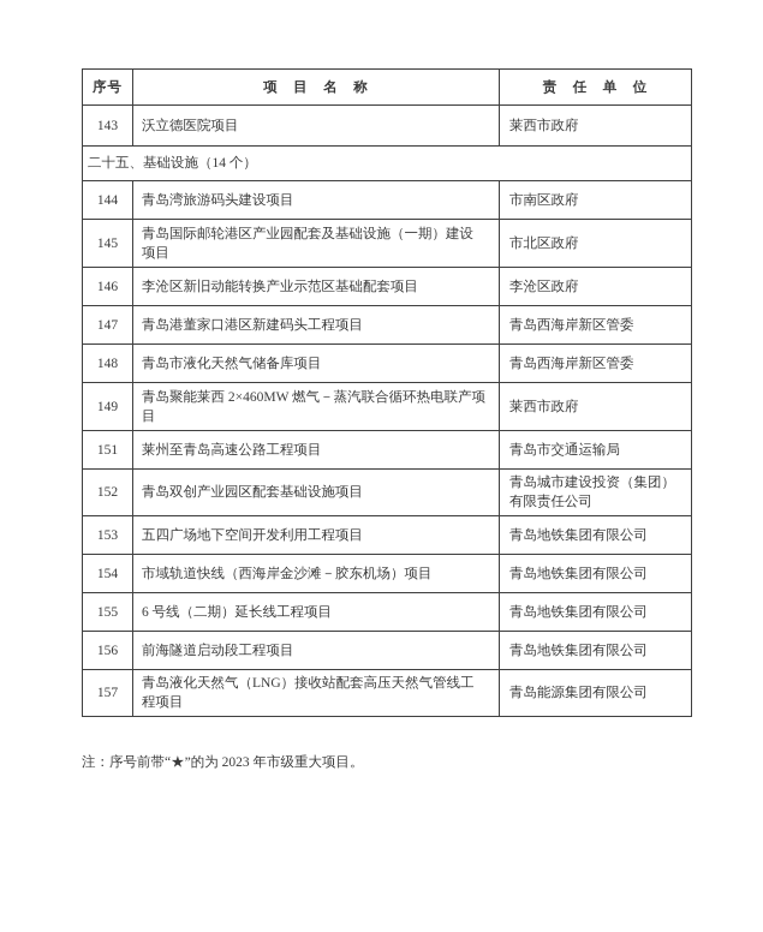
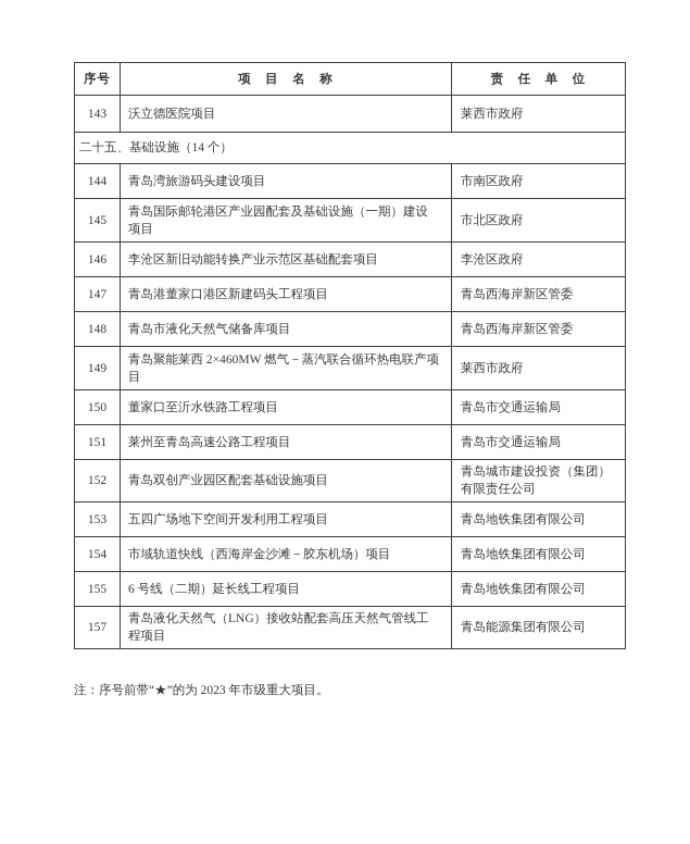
  序号	项 目 名 称	责 任 单 位
  143	沃立德医院项目	莱西市政府
  二十五、基础设施（14 个）
  144	青岛湾旅游码头建设项目	市南区政府
  145	青岛国际邮轮港区产业园配套及基础设施（一期）建设项目	市北区政府
  146	李沧区新旧动能转换产业示范区基础配套项目	李沧区政府
  147	青岛港董家口港区新建码头工程项目	青岛西海岸新区管委
  148	青岛市液化天然气储备库项目	青岛西海岸新区管委
  149	青岛聚能莱西 2×460MW 燃气－蒸汽联合循环热电联产项目	莱西市政府
+ 150	董家口至沂水铁路工程项目	青岛市交通运输局
  151	莱州至青岛高速公路工程项目	青岛市交通运输局
  152	青岛双创产业园区配套基础设施项目	青岛城市建设投资（集团）有限责任公司
  153	五四广场地下空间开发利用工程项目	青岛地铁集团有限公司
  154	市域轨道快线（西海岸金沙滩－胶东机场）项目	青岛地铁集团有限公司
  155	6 号线（二期）延长线工程项目	青岛地铁集团有限公司
- 156	前海隧道启动段工程项目	青岛地铁集团有限公司
  157	青岛液化天然气（LNG）接收站配套高压天然气管线工程项目	青岛能源集团有限公司
  注：序号前带“★”的为 2023 年市级重大项目。
